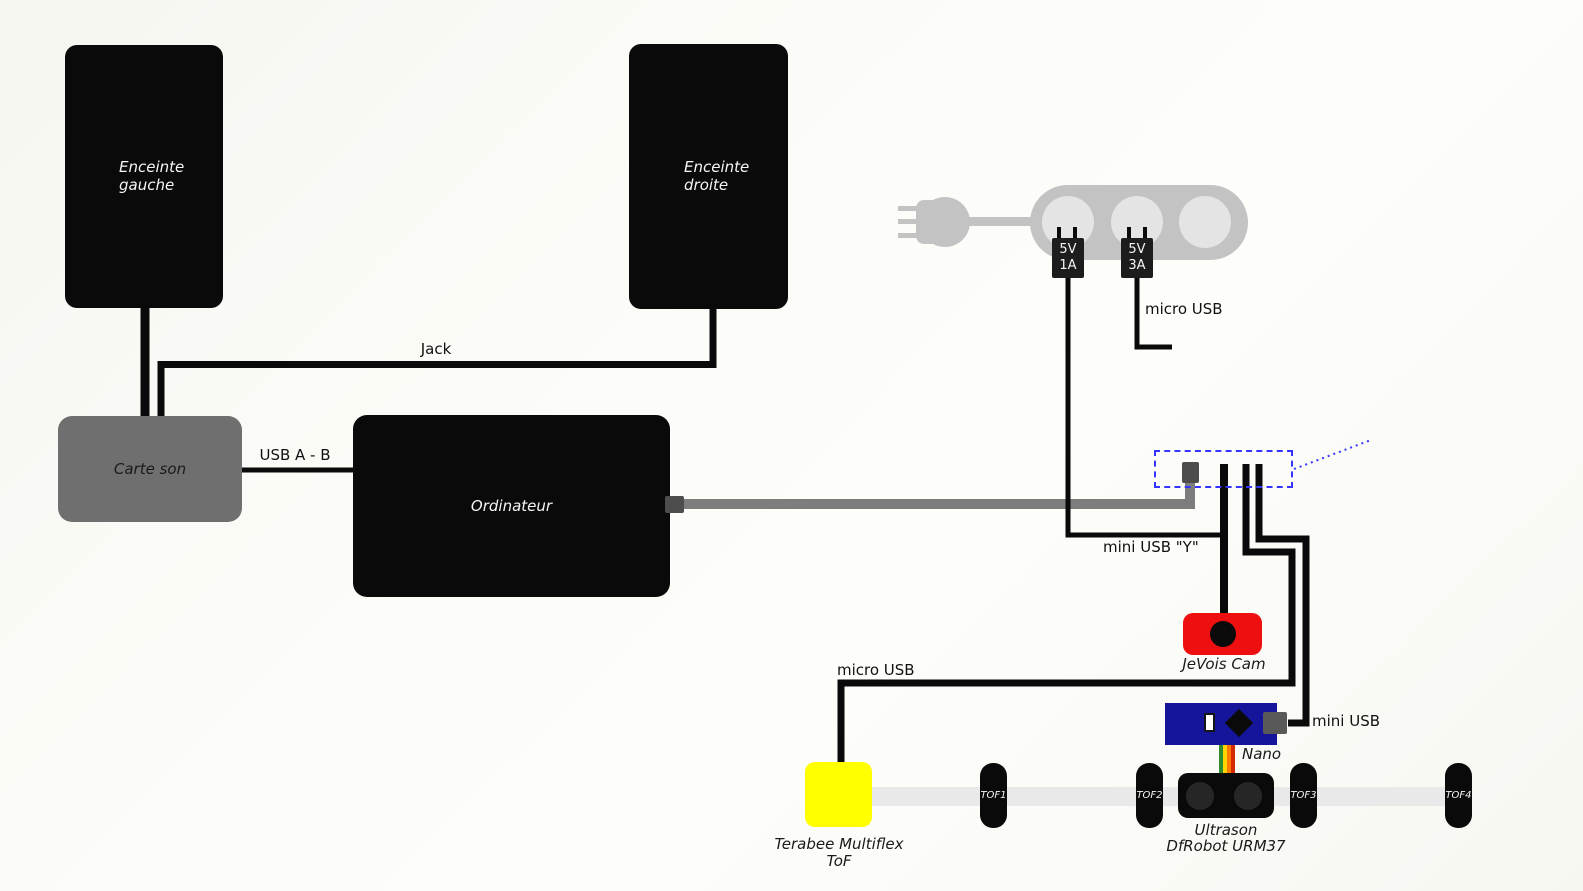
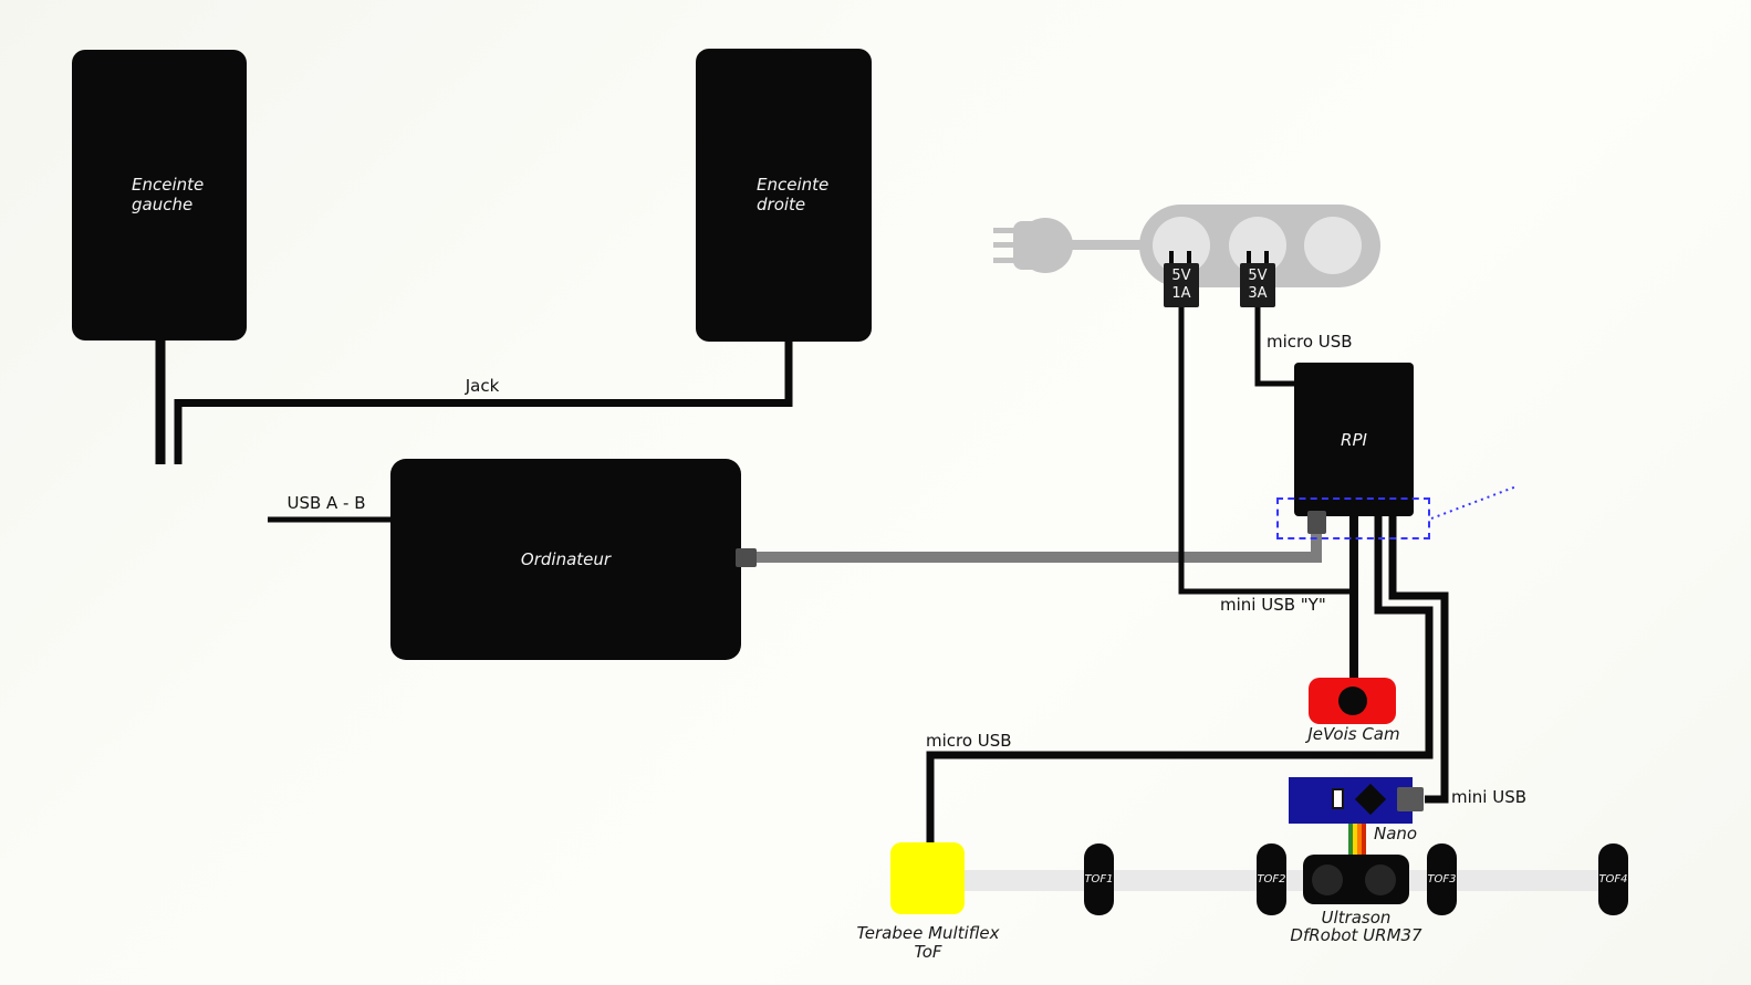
  5V
  1A
  5V
  3A
  Enceinte
  gauche
  Enceinte
  droite
- Carte son
  Ordinateur
+ RPI
  JeVois Cam
  Nano
  Terabee Multiflex
  ToF
  TOF1
  TOF2
  TOF3
  TOF4
  Ultrason
  DfRobot URM37
  Jack
  USB A - B
  micro USB
  mini USB "Y"
  micro USB
  mini USB
